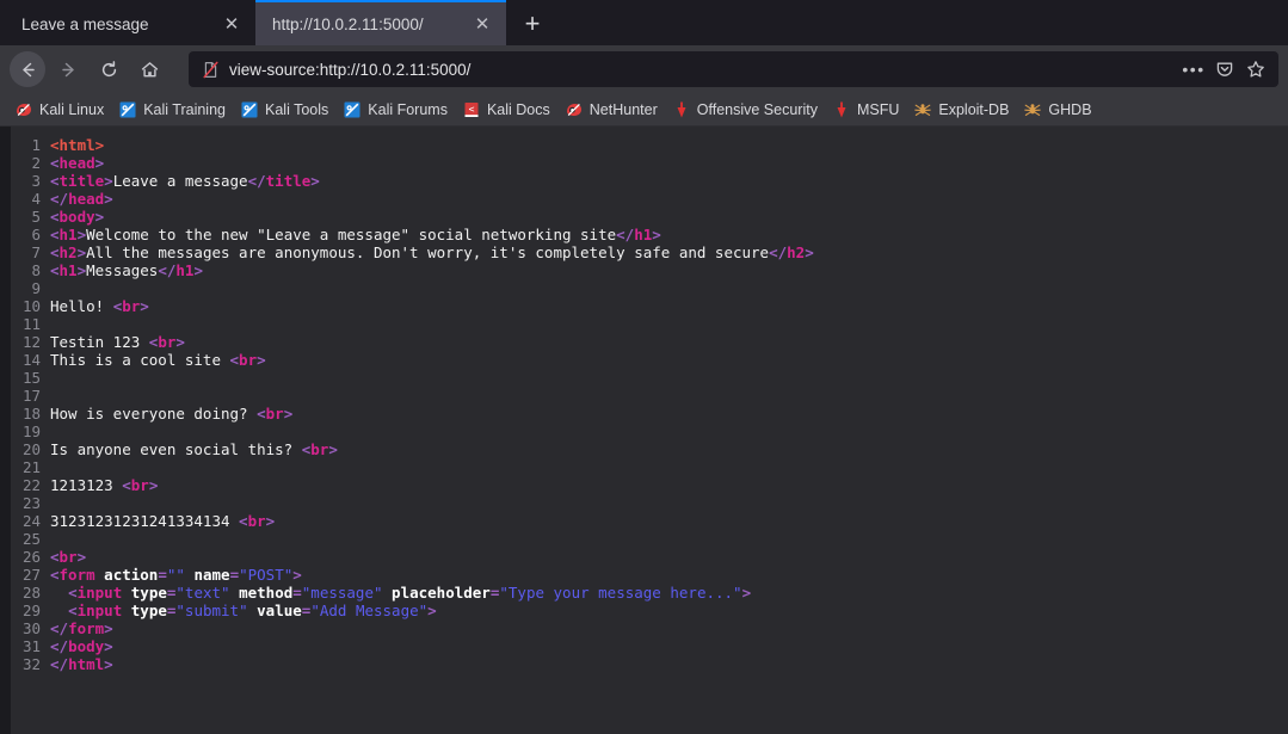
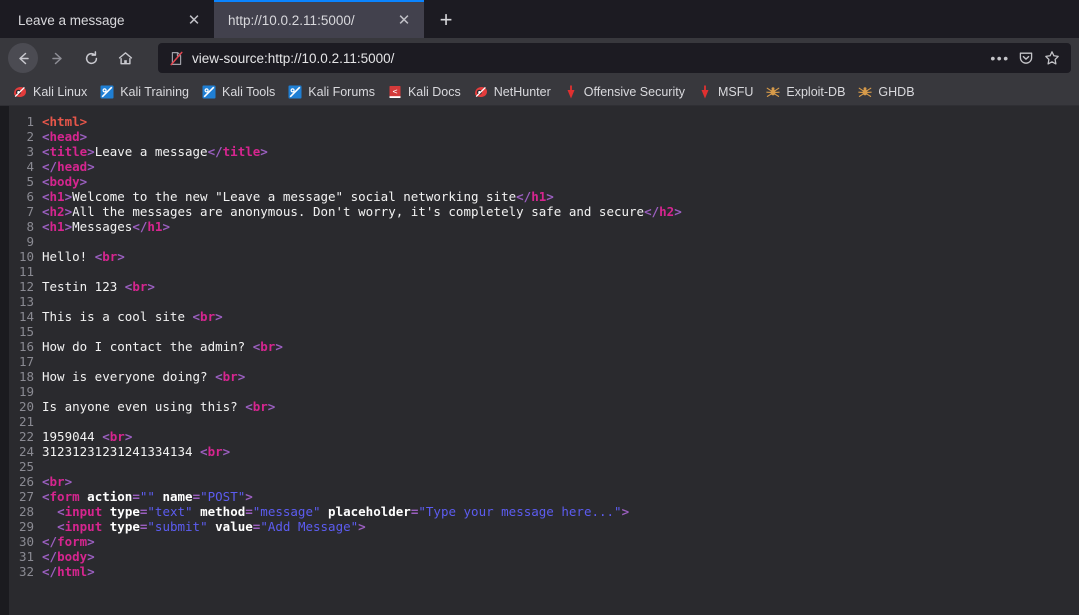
  Leave a message
  ✕
  http://10.0.2.11:5000/
  ✕
  +
  view-source:http://10.0.2.11:5000/
  •••
  Kali Linux
  Kali Training
  Kali Tools
  Kali Forums
  <
  Kali Docs
  NetHunter
  Offensive Security
  MSFU
  Exploit-DB
  GHDB
  1
  <html>
  2
  <head>
  3
  <title>Leave a message</title>
  4
  </head>
  5
  <body>
  6
  <h1>Welcome to the new "Leave a message" social networking site</h1>
  7
  <h2>All the messages are anonymous. Don't worry, it's completely safe and secure</h2>
  8
  <h1>Messages</h1>
  9
  10
  Hello! <br>
  11
  12
  Testin 123 <br>
+ 13
  14
  This is a cool site <br>
  15
+ 16
+ How do I contact the admin? <br>
  17
  18
  How is everyone doing? <br>
  19
  20
- Is anyone even social this? <br>
+ Is anyone even using this? <br>
  21
  22
- 1213123 <br>
+ 1959044 <br>
- 23
  24
  31231231231241334134 <br>
  25
  26
  <br>
  27
  <form action="" name="POST">
  28
  <input type="text" method="message" placeholder="Type your message here...">
  29
  <input type="submit" value="Add Message">
  30
  </form>
  31
  </body>
  32
  </html>
